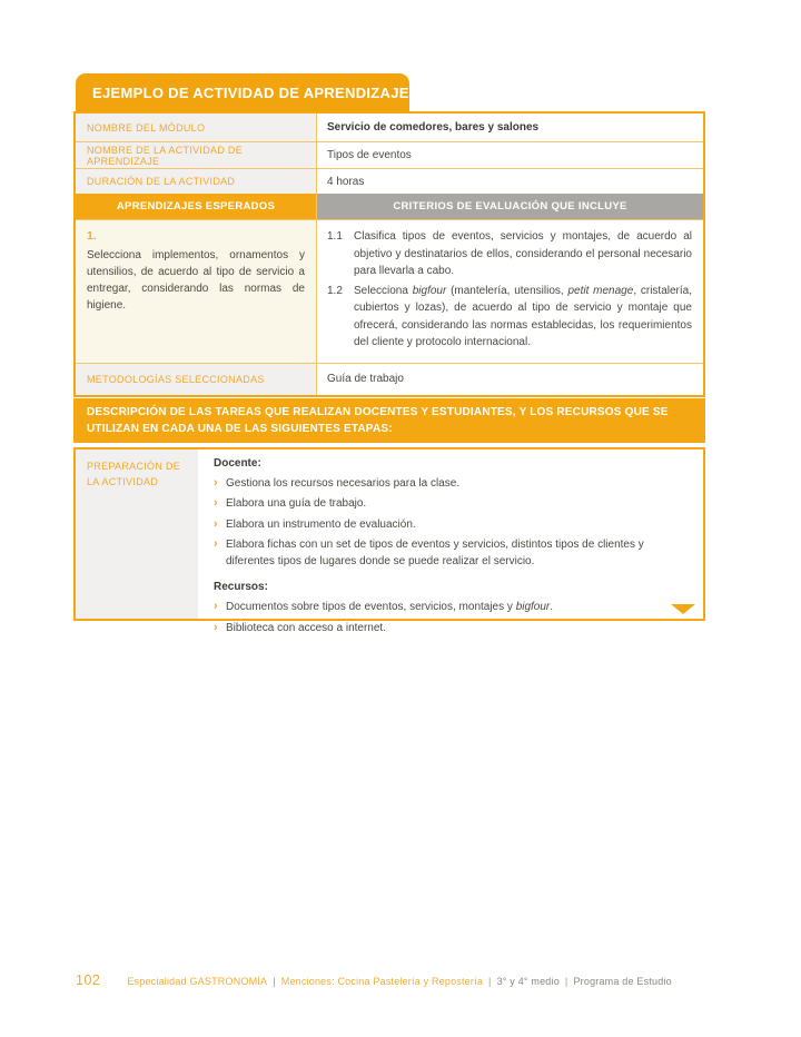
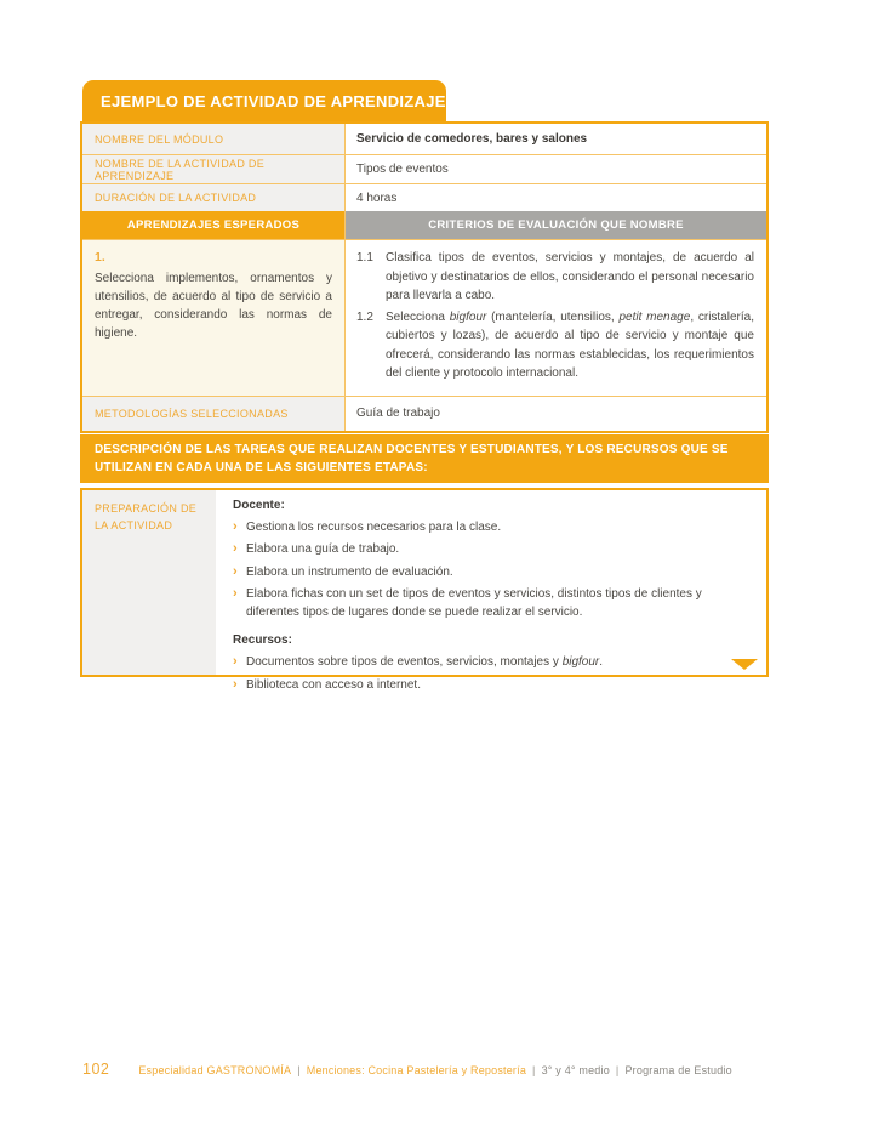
  EJEMPLO DE ACTIVIDAD DE APRENDIZAJE
  NOMBRE DEL MÓDULO
  Servicio de comedores, bares y salones
  NOMBRE DE LA ACTIVIDAD DE APRENDIZAJE
  Tipos de eventos
  DURACIÓN DE LA ACTIVIDAD
  4 horas
  APRENDIZAJES ESPERADOS
- CRITERIOS DE EVALUACIÓN QUE INCLUYE
+ CRITERIOS DE EVALUACIÓN QUE NOMBRE
  1.
  Selecciona implementos, ornamentos y utensilios, de acuerdo al tipo de servicio a entregar, considerando las normas de higiene.
  1.1
  Clasifica tipos de eventos, servicios y montajes, de acuerdo al objetivo y destinatarios de ellos, considerando el personal necesario para llevarla a cabo.
  1.2
  Selecciona bigfour (mantelería, utensilios, petit menage, cristalería, cubiertos y lozas), de acuerdo al tipo de servicio y montaje que ofrecerá, considerando las normas establecidas, los requerimientos del cliente y protocolo internacional.
  METODOLOGÍAS SELECCIONADAS
  Guía de trabajo
  DESCRIPCIÓN DE LAS TAREAS QUE REALIZAN DOCENTES Y ESTUDIANTES, Y LOS RECURSOS QUE SE UTILIZAN EN CADA UNA DE LAS SIGUIENTES ETAPAS:
  PREPARACIÓN DE LA ACTIVIDAD
  Docente:
  ›
  Gestiona los recursos necesarios para la clase.
  ›
  Elabora una guía de trabajo.
  ›
  Elabora un instrumento de evaluación.
  ›
  Elabora fichas con un set de tipos de eventos y servicios, distintos tipos de clientes y diferentes tipos de lugares donde se puede realizar el servicio.
  Recursos:
  ›
  Documentos sobre tipos de eventos, servicios, montajes y bigfour.
  ›
  Biblioteca con acceso a internet.
  102
  Especialidad GASTRONOMÍA | Menciones: Cocina Pastelería y Repostería | 3° y 4° medio | Programa de Estudio
